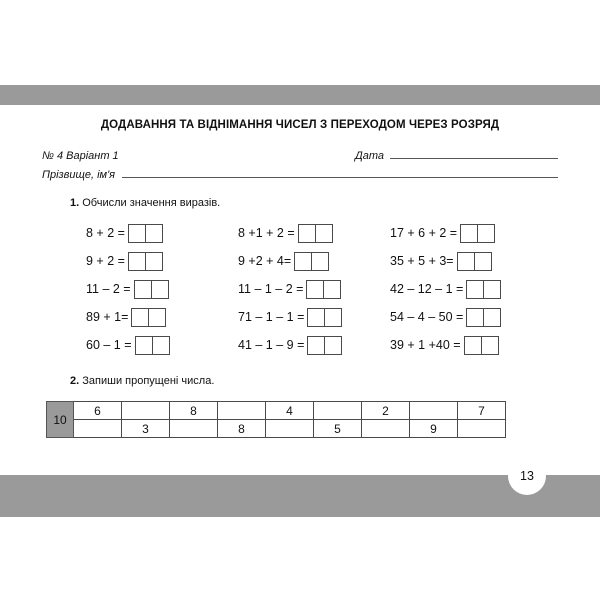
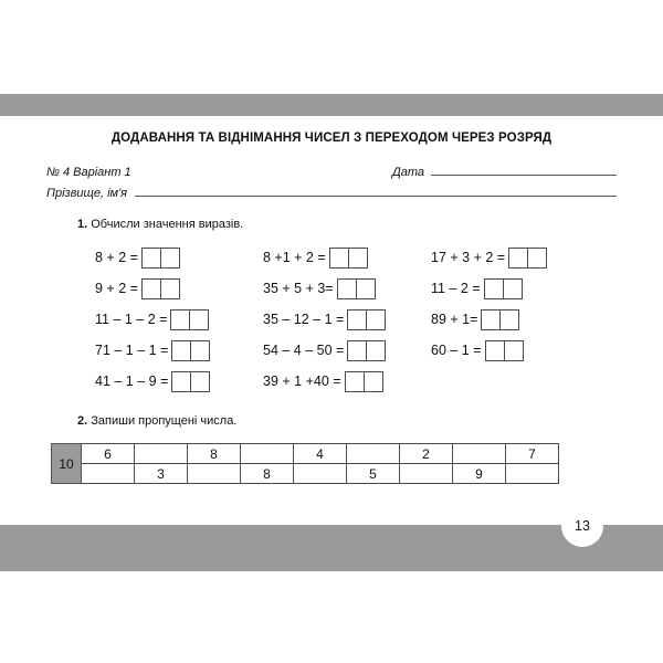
  ДОДАВАННЯ ТА ВІДНІМАННЯ ЧИСЕЛ З ПЕРЕХОДОМ ЧЕРЕЗ РОЗРЯД
  № 4 Варіант 1
  Дата
  Прізвище, ім'я
  1. Обчисли значення виразів.
  8 + 2 =
  8 +1 + 2 =
- 17 + 6 + 2 =
+ 17 + 3 + 2 =
  9 + 2 =
- 9 +2 + 4=
  35 + 5 + 3=
  11 – 2 =
  11 – 1 – 2 =
- 42 – 12 – 1 =
+ 35 – 12 – 1 =
  89 + 1=
  71 – 1 – 1 =
  54 – 4 – 50 =
  60 – 1 =
  41 – 1 – 9 =
  39 + 1 +40 =
  2. Запиши пропущені числа.
  10	6		8		4		2		7
  	3		8		5		9
  13
